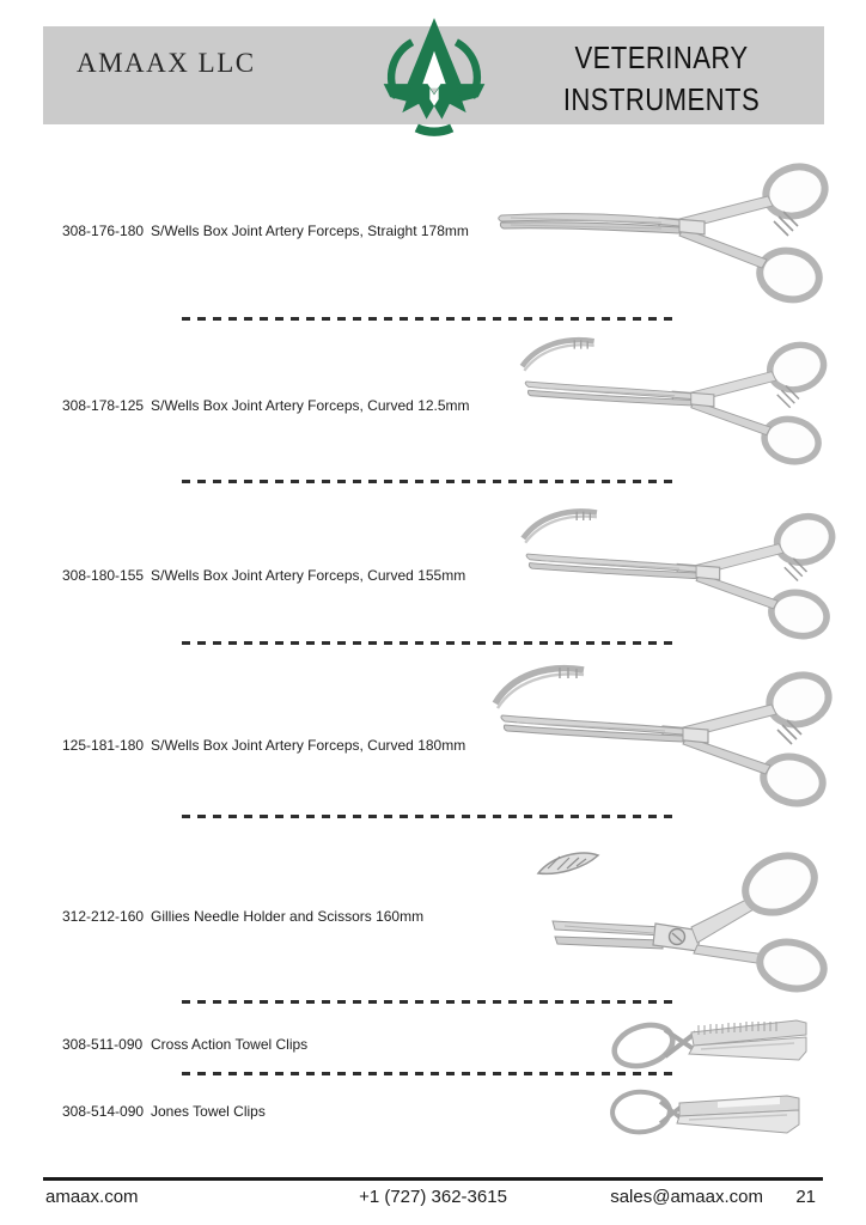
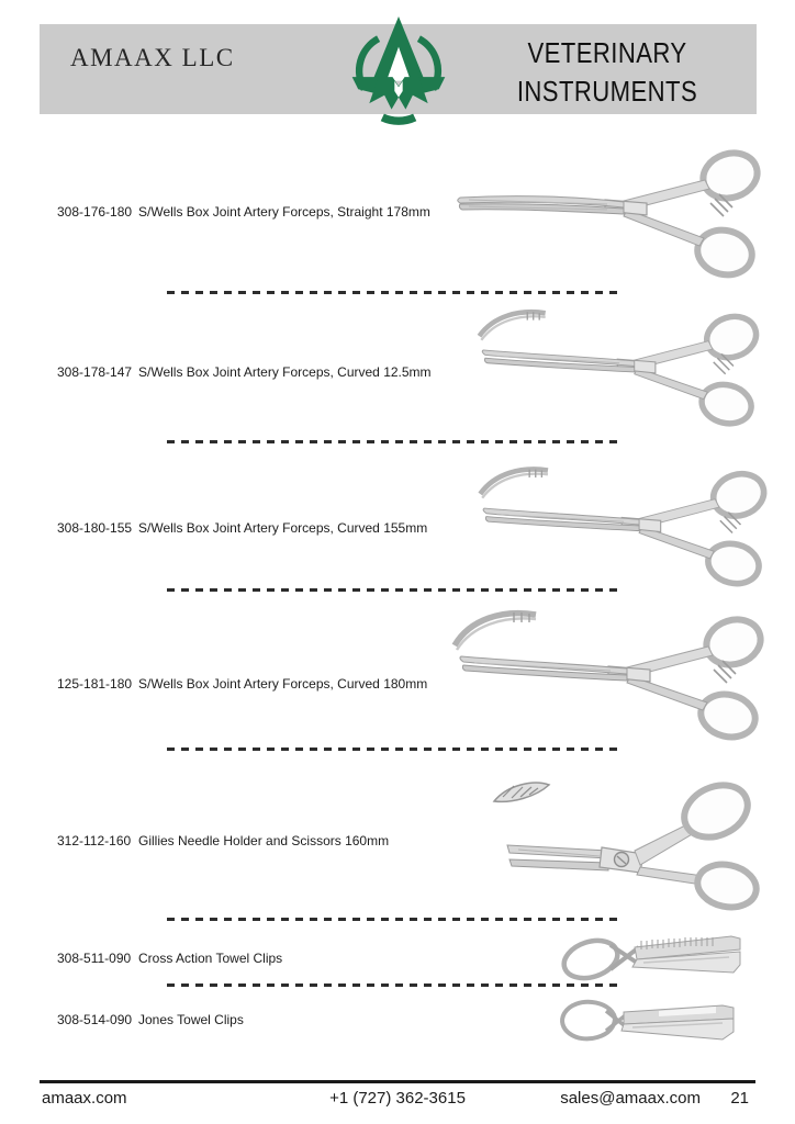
  AMAAX LLC
  VETERINARY
  INSTRUMENTS
  308-176-180
  S/Wells Box Joint Artery Forceps, Straight 178mm
- 308-178-125
+ 308-178-147
  S/Wells Box Joint Artery Forceps, Curved 12.5mm
  308-180-155
  S/Wells Box Joint Artery Forceps, Curved 155mm
  125-181-180
  S/Wells Box Joint Artery Forceps, Curved 180mm
- 312-212-160
+ 312-112-160
  Gillies Needle Holder and Scissors 160mm
  308-511-090
  Cross Action Towel Clips
  308-514-090
  Jones Towel Clips
  amaax.com
  +1 (727) 362-3615
  sales@amaax.com
  21
